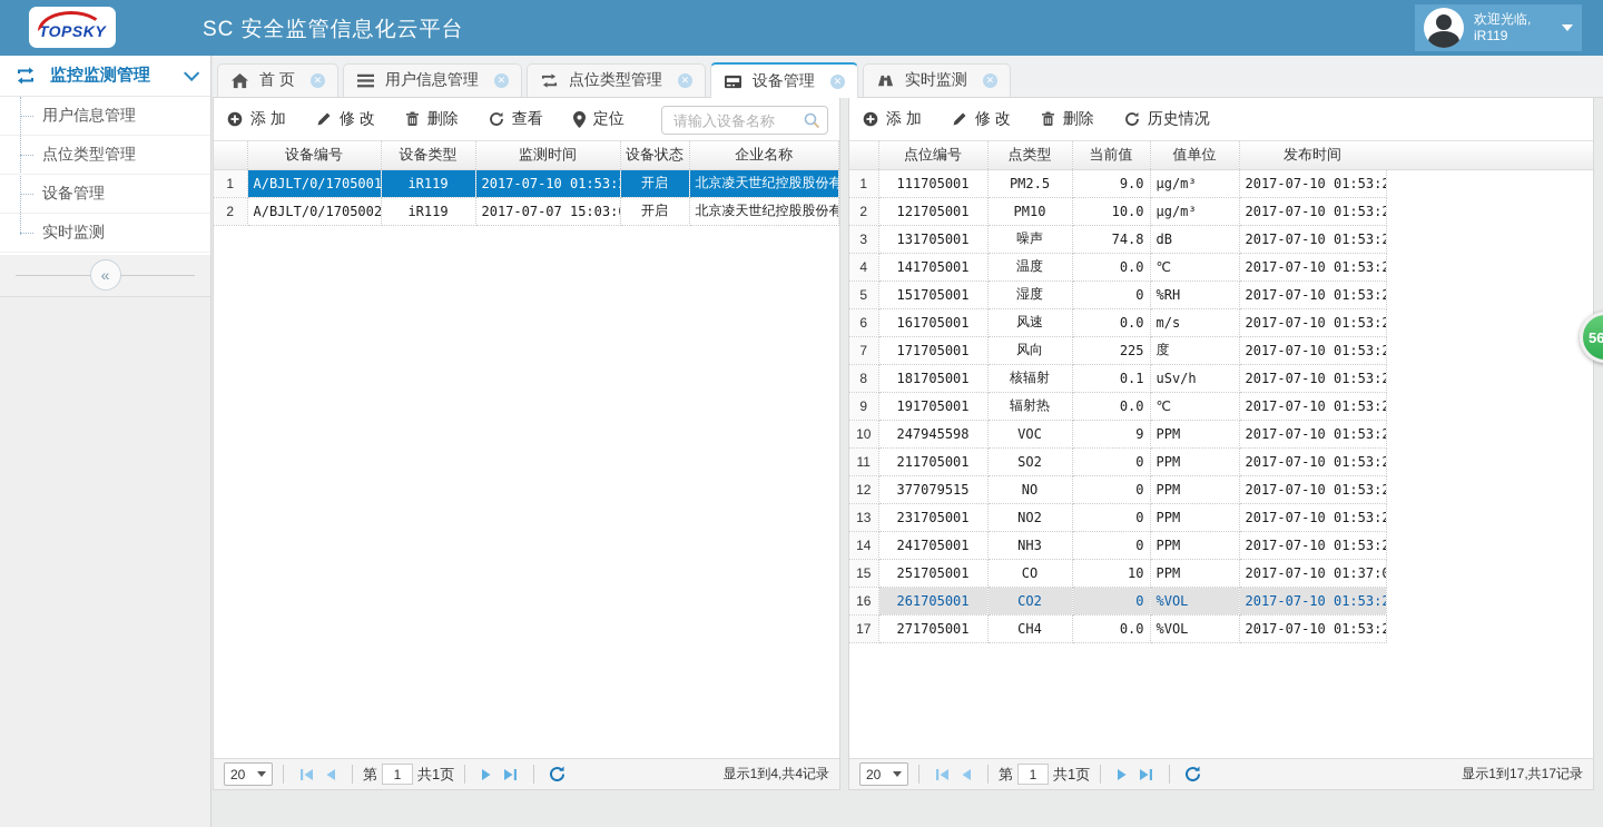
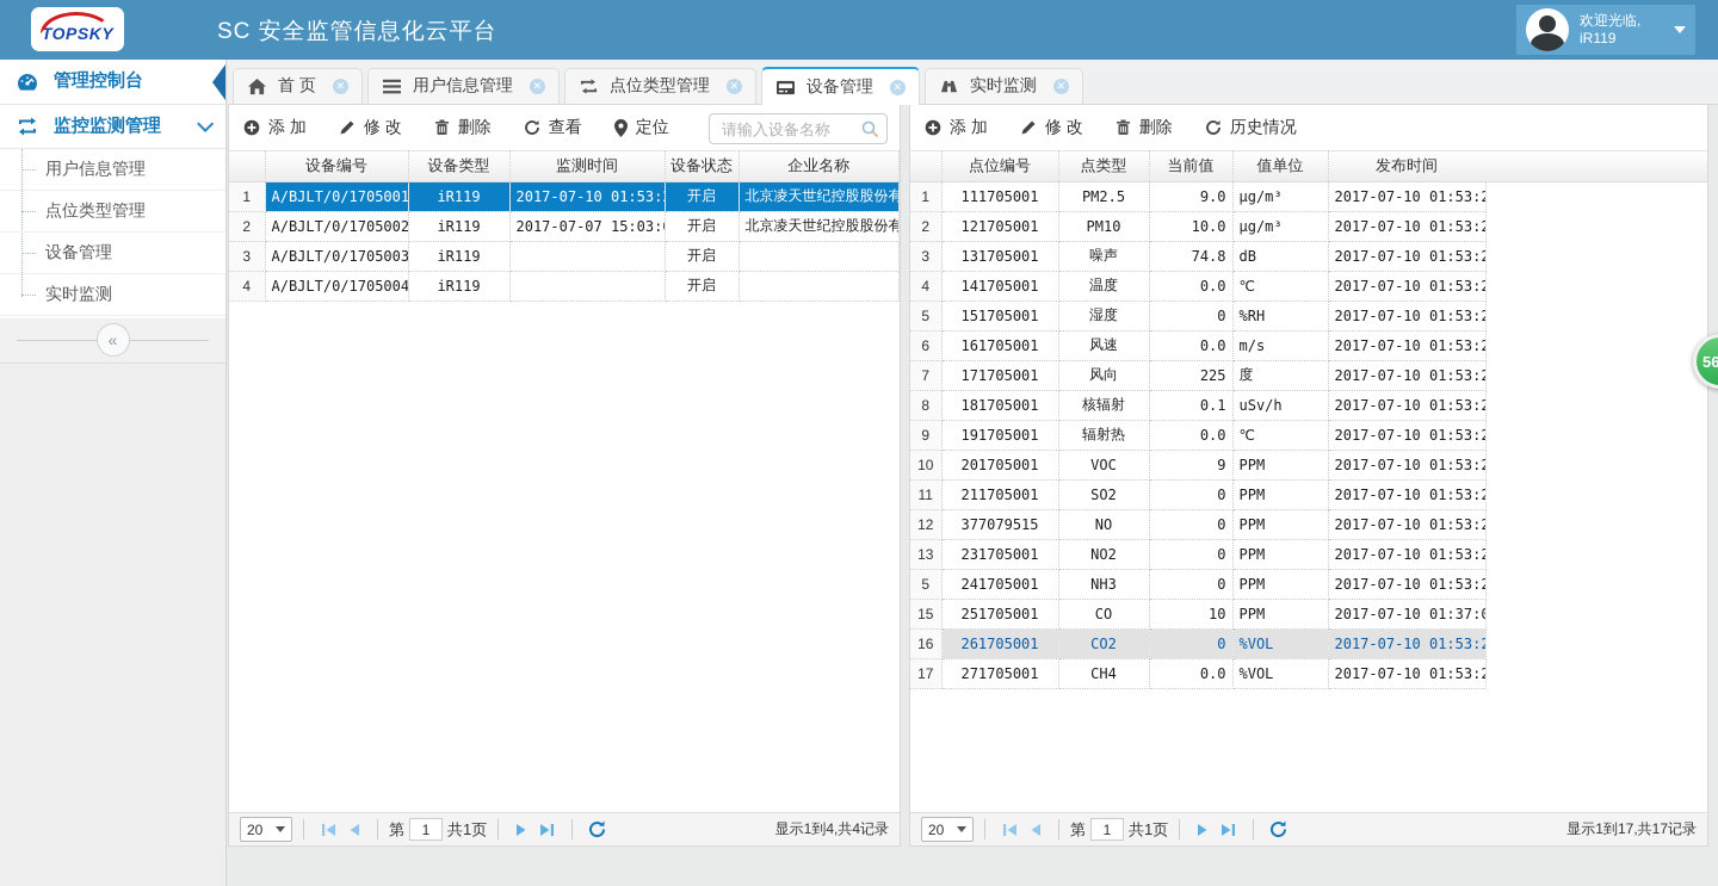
  TOPSKY
  SC 安全监管信息化云平台
  欢迎光临,
  iR119
+ 管理控制台
  监控监测管理
  用户信息管理
  点位类型管理
  设备管理
  实时监测
  «
  首 页
  ✕
  用户信息管理
  ✕
  点位类型管理
  ✕
  设备管理
  ✕
  实时监测
  ✕
  添 加
  修 改
  删除
  查看
  定位
  请输入设备名称
  	设备编号	设备类型	监测时间	设备状态	企业名称
  1	A/BJLT/0/1705001	iR119	2017-07-10 01:53:	开启	北京凌天世纪控股股份有
  2	A/BJLT/0/1705002	iR119	2017-07-07 15:03:	开启	北京凌天世纪控股股份有
+ 3	A/BJLT/0/1705003	iR119		开启
+ 4	A/BJLT/0/1705004	iR119		开启
  20
  第
  1
  共1页
  显示1到4,共4记录
  添 加
  修 改
  删除
  历史情况
  	点位编号	点类型	当前值	值单位	发布时间
  1	111705001	PM2.5	9.0	μg/m³	2017-07-10 01:53:2
  2	121705001	PM10	10.0	μg/m³	2017-07-10 01:53:2
  3	131705001	噪声	74.8	dB	2017-07-10 01:53:2
  4	141705001	温度	0.0	℃	2017-07-10 01:53:2
  5	151705001	湿度	0	%RH	2017-07-10 01:53:2
  6	161705001	风速	0.0	m/s	2017-07-10 01:53:2
  7	171705001	风向	225	度	2017-07-10 01:53:2
  8	181705001	核辐射	0.1	uSv/h	2017-07-10 01:53:2
  9	191705001	辐射热	0.0	℃	2017-07-10 01:53:2
- 10	247945598	VOC	9	PPM	2017-07-10 01:53:2
+ 10	201705001	VOC	9	PPM	2017-07-10 01:53:2
  11	211705001	SO2	0	PPM	2017-07-10 01:53:2
  12	377079515	NO	0	PPM	2017-07-10 01:53:2
  13	231705001	NO2	0	PPM	2017-07-10 01:53:2
- 14	241705001	NH3	0	PPM	2017-07-10 01:53:2
+ 5	241705001	NH3	0	PPM	2017-07-10 01:53:2
  15	251705001	CO	10	PPM	2017-07-10 01:37:0
  16	261705001	CO2	0	%VOL	2017-07-10 01:53:2
  17	271705001	CH4	0.0	%VOL	2017-07-10 01:53:2
  20
  第
  1
  共1页
  显示1到17,共17记录
  56
